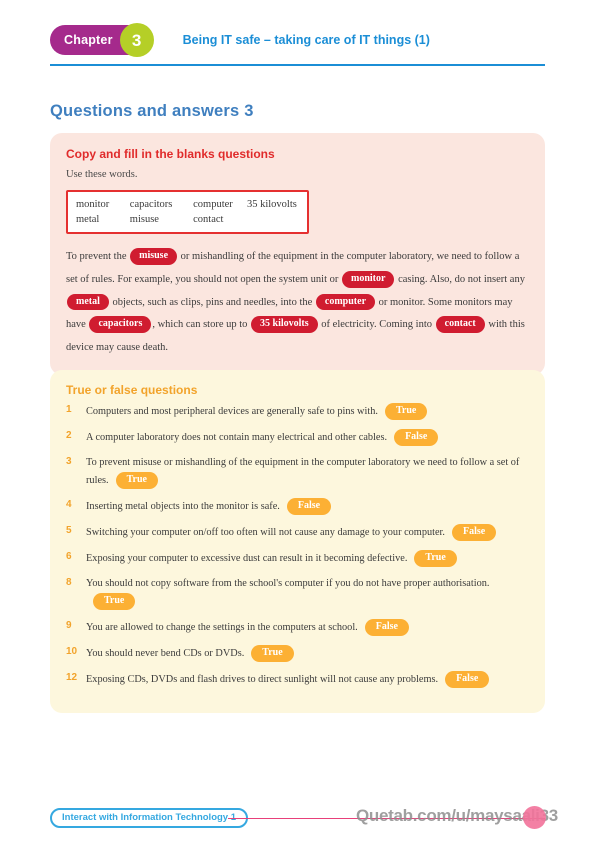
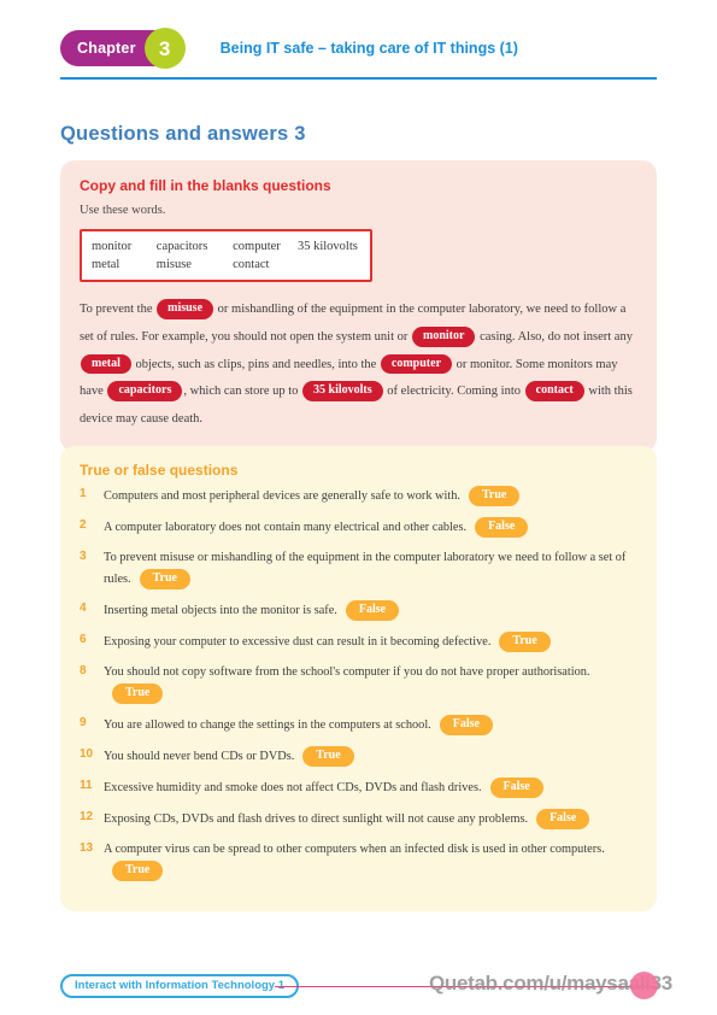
  Chapter
  3
  Being IT safe – taking care of IT things (1)
  Questions and answers 3
  Copy and fill in the blanks questions
  Use these words.
  monitor
  capacitors
  computer
  35 kilovolts
  metal
  misuse
  contact
  To prevent the misuse or mishandling of the equipment in the computer laboratory, we need to follow a set of rules. For example, you should not open the system unit or monitor casing. Also, do not insert any metal objects, such as clips, pins and needles, into the computer or monitor. Some monitors may have capacitors , which can store up to 35 kilovolts of electricity. Coming into contact with this device may cause death.
  True or false questions
  1
- Computers and most peripheral devices are generally safe to pins with. True
+ Computers and most peripheral devices are generally safe to work with. True
  2
  A computer laboratory does not contain many electrical and other cables. False
  3
  To prevent misuse or mishandling of the equipment in the computer laboratory we need to follow a set of rules. True
  4
  Inserting metal objects into the monitor is safe. False
- 5
- Switching your computer on/off too often will not cause any damage to your computer. False
  6
  Exposing your computer to excessive dust can result in it becoming defective. True
  8
  You should not copy software from the school's computer if you do not have proper authorisation.True
  9
  You are allowed to change the settings in the computers at school. False
  10
  You should never bend CDs or DVDs. True
+ 11
+ Excessive humidity and smoke does not affect CDs, DVDs and flash drives. False
  12
  Exposing CDs, DVDs and flash drives to direct sunlight will not cause any problems. False
+ 13
+ A computer virus can be spread to other computers when an infected disk is used in other computers.True
  Interact with Information Technology
  Quetab.com/u/maysa3
